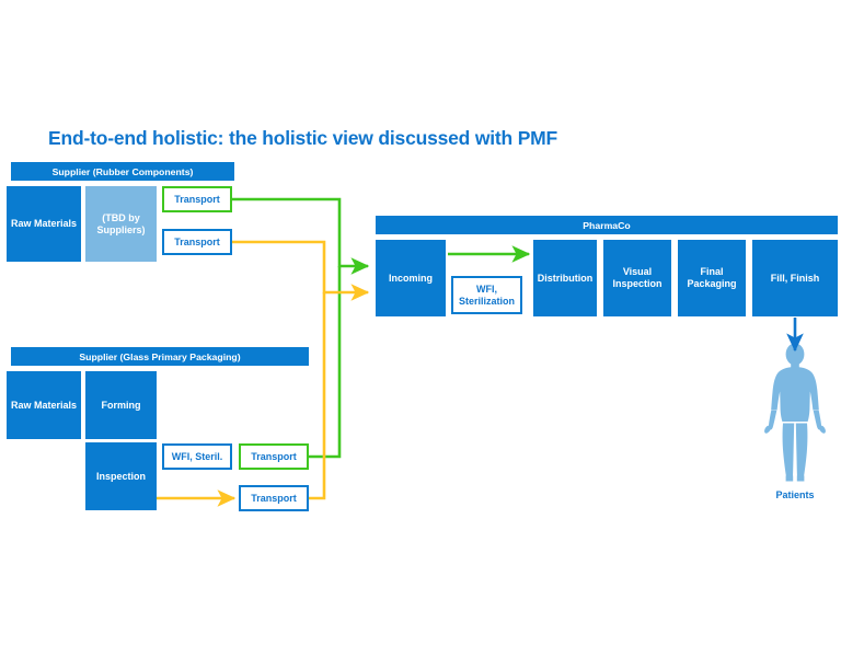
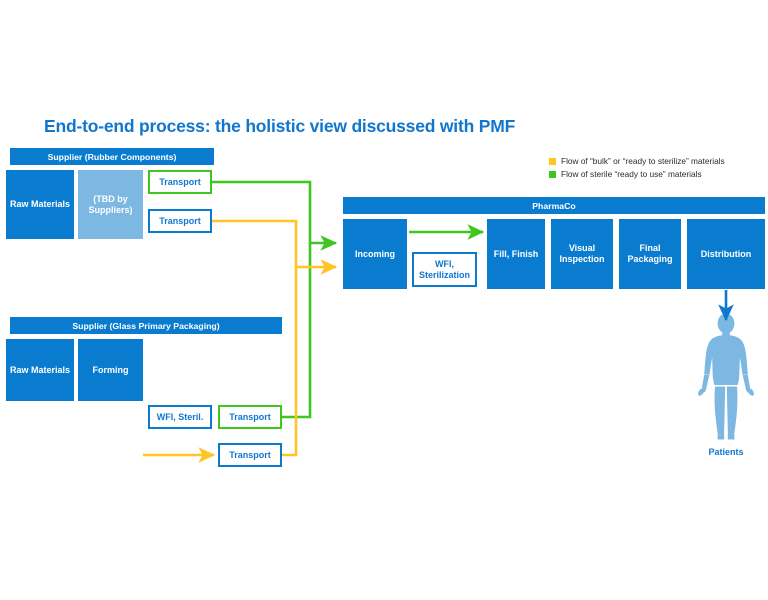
- End-to-end holistic: the holistic view discussed with PMF
+ End-to-end process: the holistic view discussed with PMF
+ Flow of “bulk” or “ready to sterilize” materials
+ Flow of sterile “ready to use” materials
  Supplier (Rubber Components)
  Raw Materials
  (TBD by Suppliers)
  Transport
  Transport
  Supplier (Glass Primary Packaging)
  Raw Materials
  Forming
- Inspection
  WFI, Steril.
  Transport
  Transport
  PharmaCo
  Incoming
  WFI, Sterilization
- Distribution
+ Fill, Finish
  Visual Inspection
  Final Packaging
- Fill, Finish
+ Distribution
  Patients
